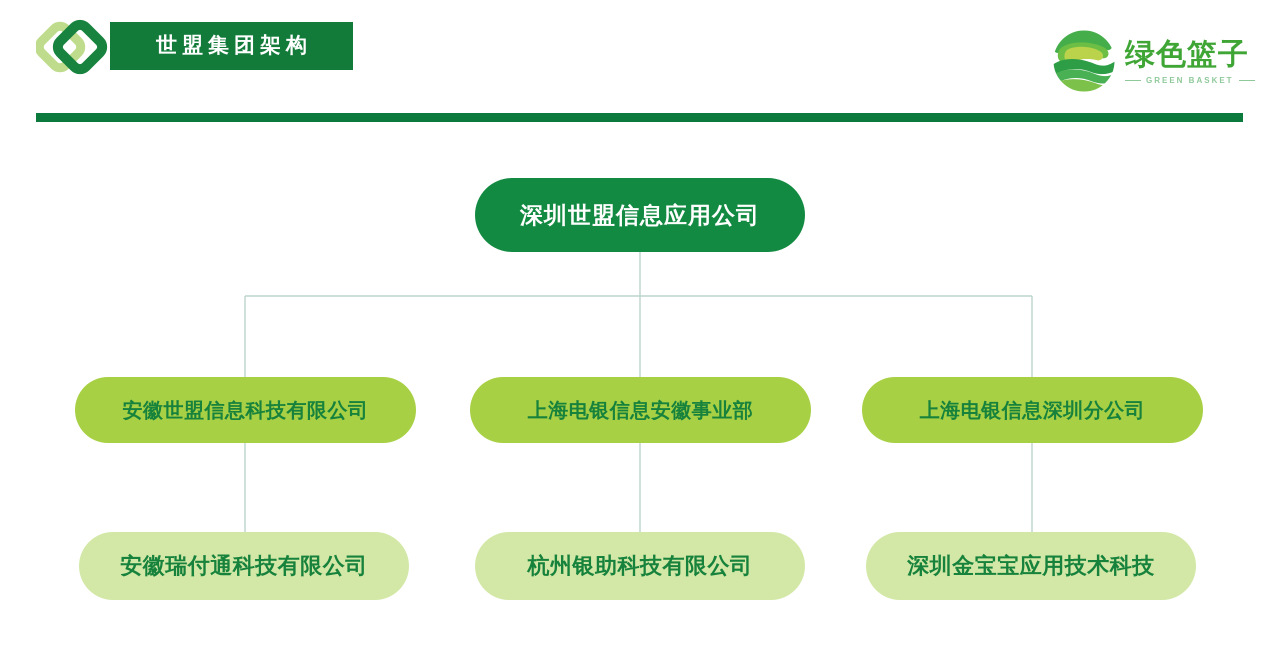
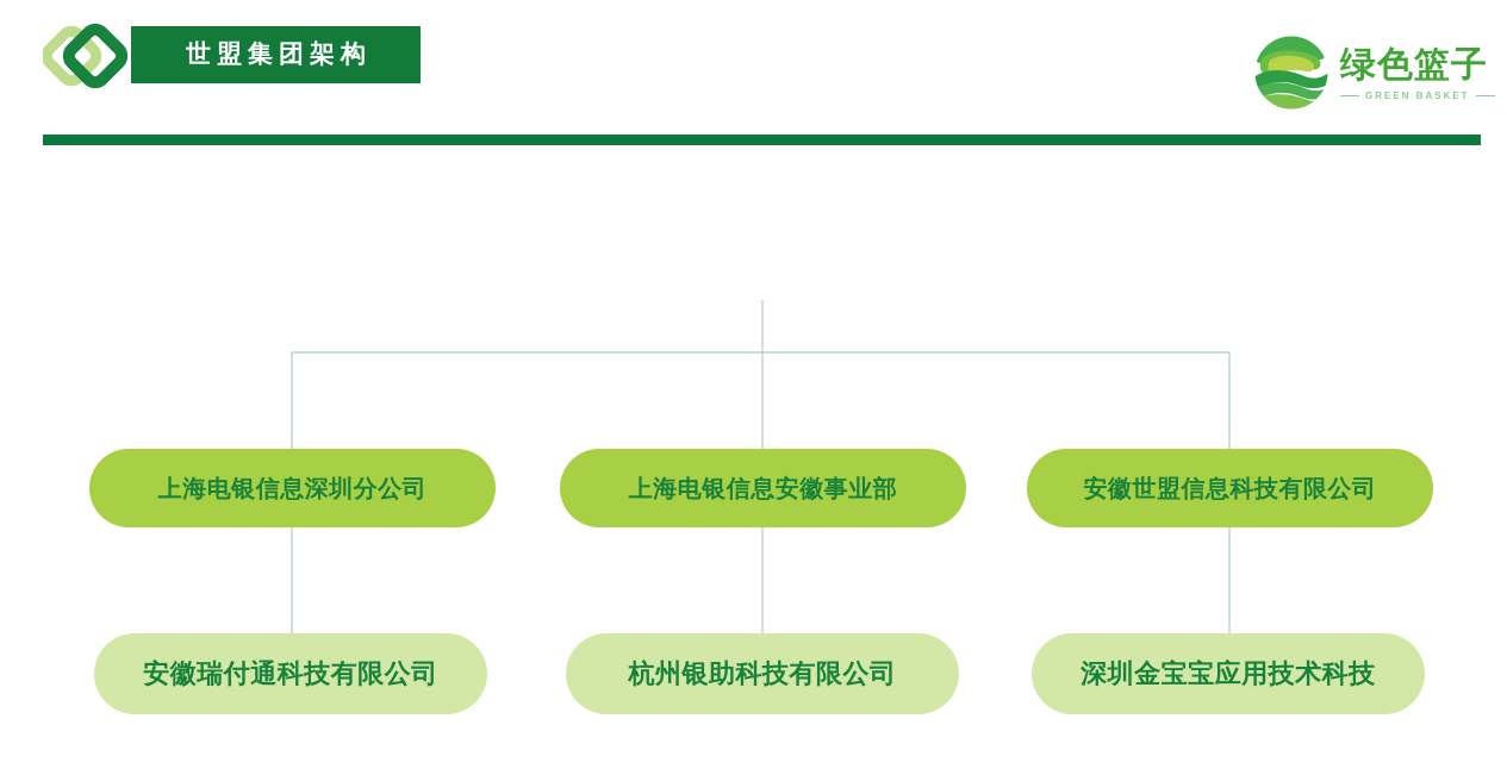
  世盟集团架构
  绿色篮子
  GREEN BASKET
- 深圳世盟信息应用公司
- 安徽世盟信息科技有限公司
+ 上海电银信息深圳分公司
  上海电银信息安徽事业部
- 上海电银信息深圳分公司
+ 安徽世盟信息科技有限公司
  安徽瑞付通科技有限公司
  杭州银助科技有限公司
  深圳金宝宝应用技术科技
